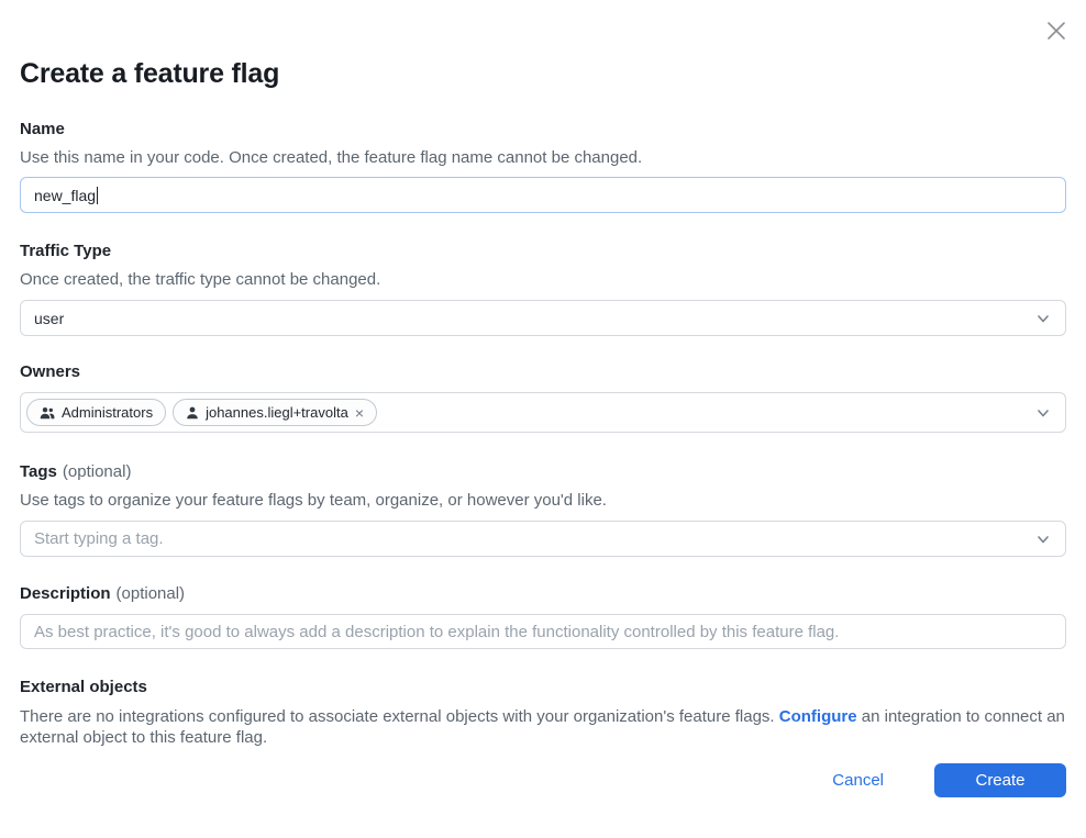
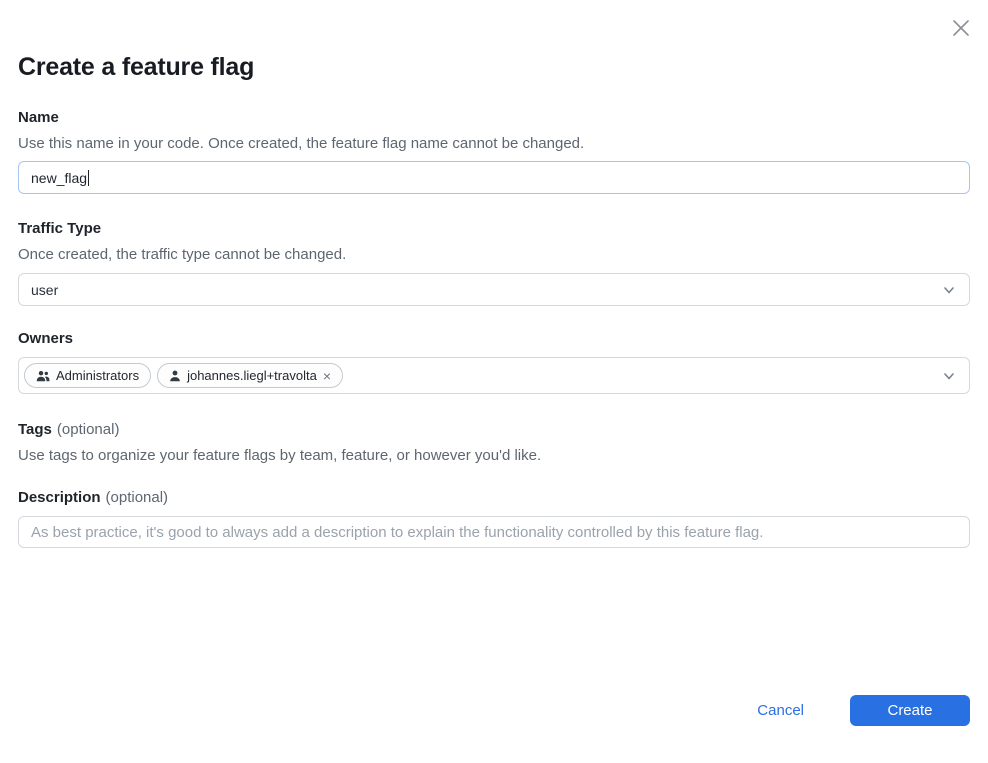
  Create a feature flag
  Name
  Use this name in your code. Once created, the feature flag name cannot be changed.
  new_flag
  Traffic Type
  Once created, the traffic type cannot be changed.
  user
  Owners
  Administrators
  johannes.liegl+travolta
  ×
  Tags
  (optional)
- Use tags to organize your feature flags by team, organize, or however you'd like.
+ Use tags to organize your feature flags by team, feature, or however you'd like.
- Start typing a tag.
  Description
  (optional)
  As best practice, it's good to always add a description to explain the functionality controlled by this feature flag.
- External objects
- There are no integrations configured to associate external objects with your organization's feature flags. Configure an integration to connect an external object to this feature flag.
  Cancel
  Create
